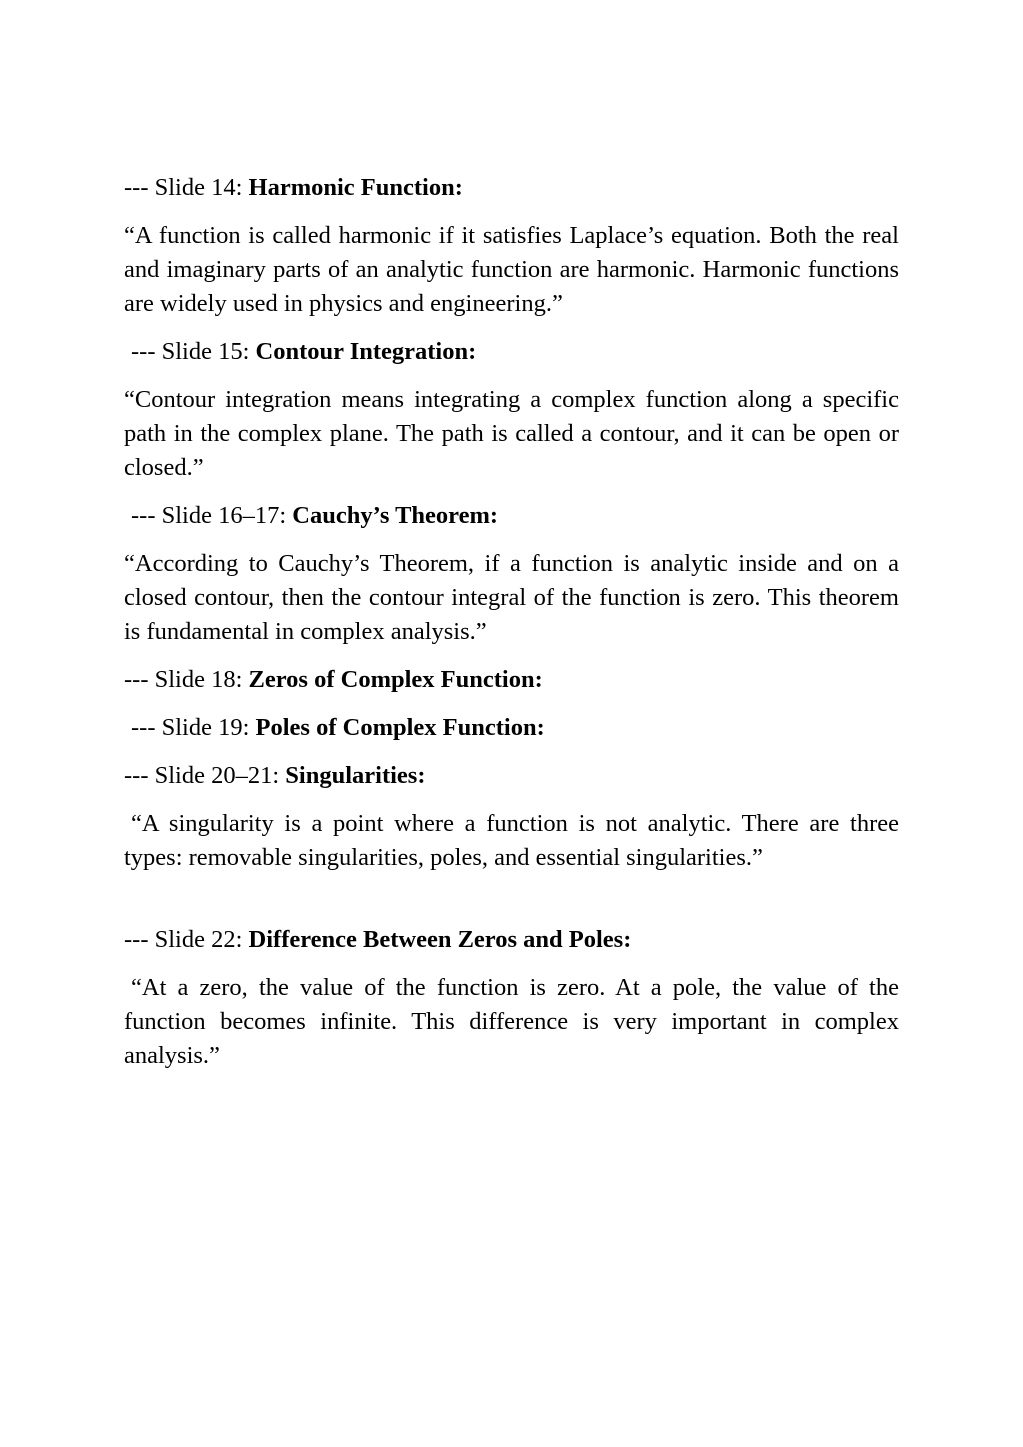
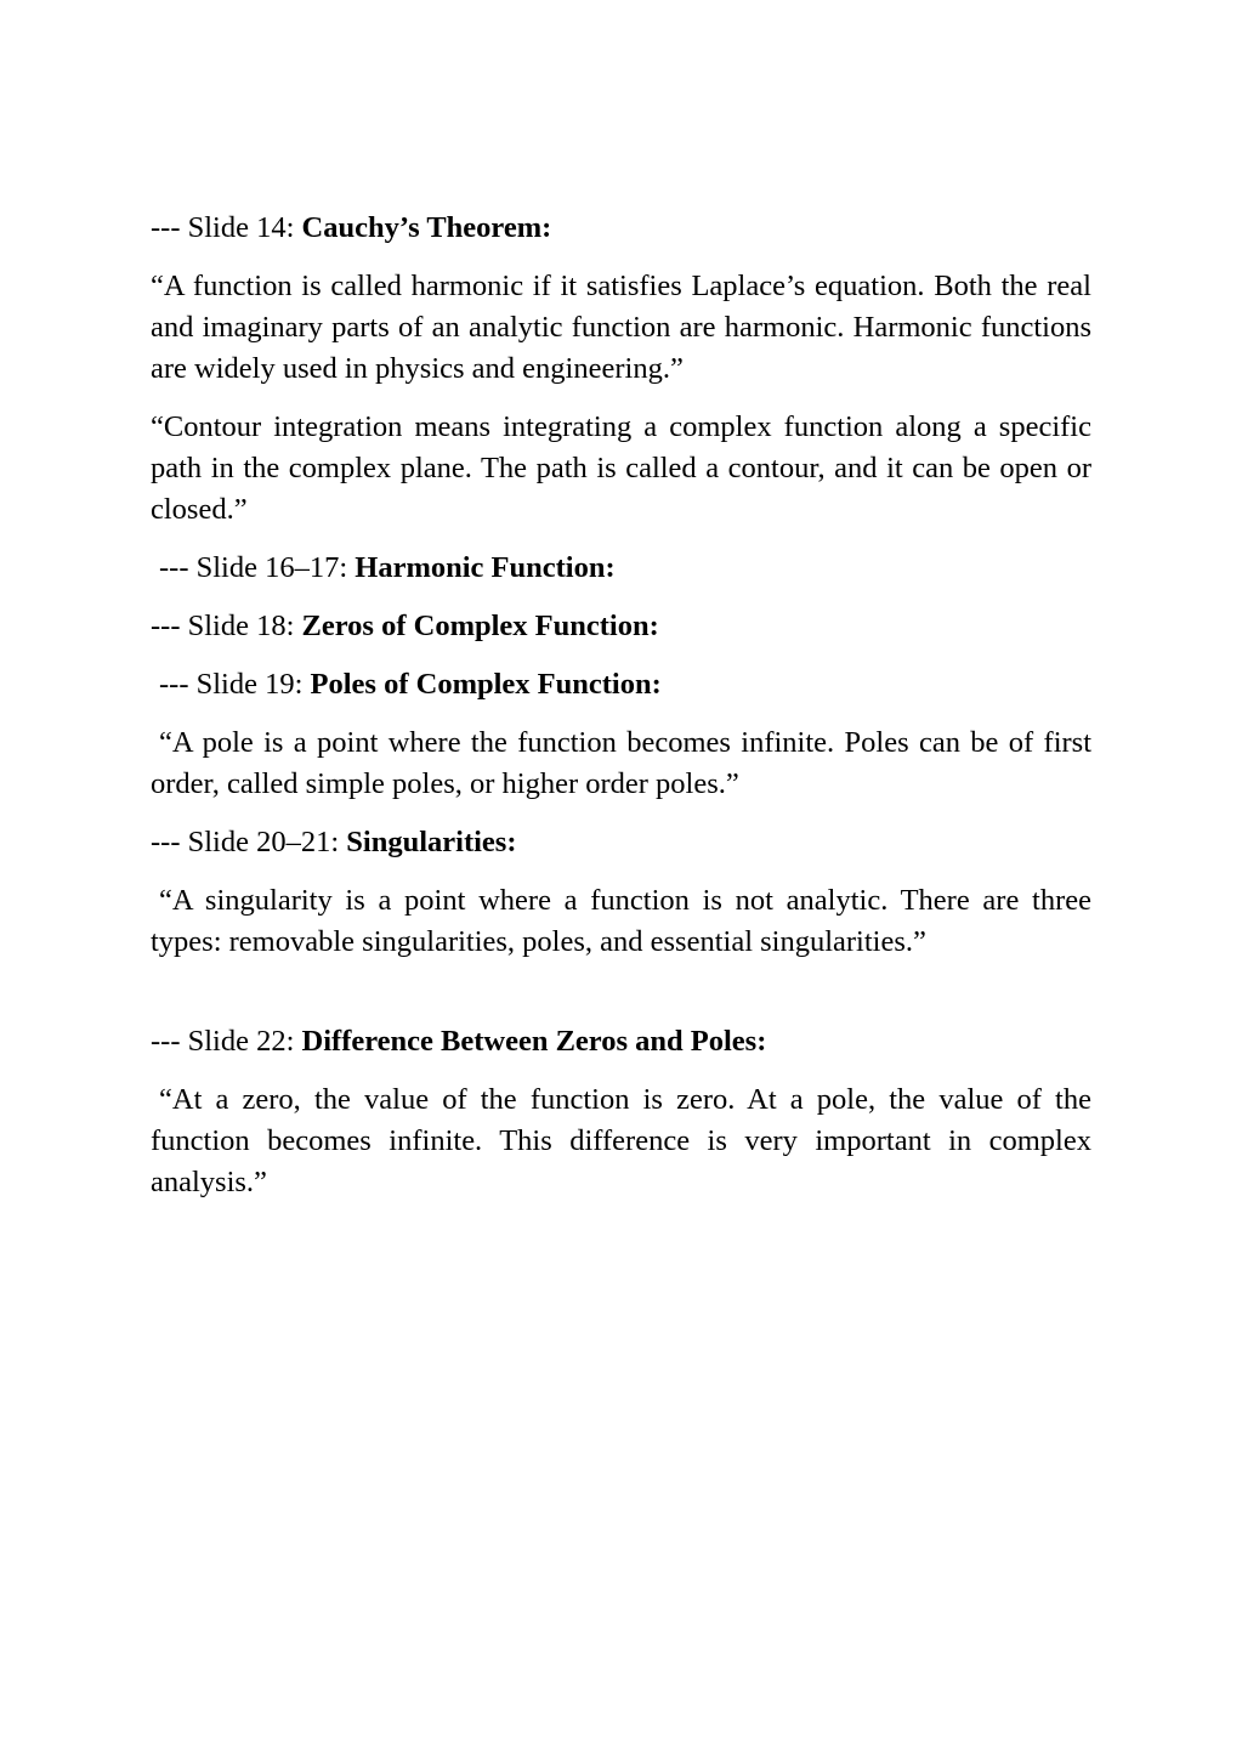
- --- Slide 14: Harmonic Function:
+ --- Slide 14: Cauchy’s Theorem:
  “A function is called harmonic if it satisfies Laplace’s equation. Both the real and imaginary parts of an analytic function are harmonic. Harmonic functions are widely used in physics and engineering.”
- --- Slide 15: Contour Integration:
  “Contour integration means integrating a complex function along a specific path in the complex plane. The path is called a contour, and it can be open or closed.”
- --- Slide 16–17: Cauchy’s Theorem:
+ --- Slide 16–17: Harmonic Function:
- “According to Cauchy’s Theorem, if a function is analytic inside and on a closed contour, then the contour integral of the function is zero. This theorem is fundamental in complex analysis.”
  --- Slide 18: Zeros of Complex Function:
  --- Slide 19: Poles of Complex Function:
+ “A pole is a point where the function becomes infinite. Poles can be of first order, called simple poles, or higher order poles.”
  --- Slide 20–21: Singularities:
  “A singularity is a point where a function is not analytic. There are three types: removable singularities, poles, and essential singularities.”
  --- Slide 22: Difference Between Zeros and Poles:
  “At a zero, the value of the function is zero. At a pole, the value of the function becomes infinite. This difference is very important in complex analysis.”
